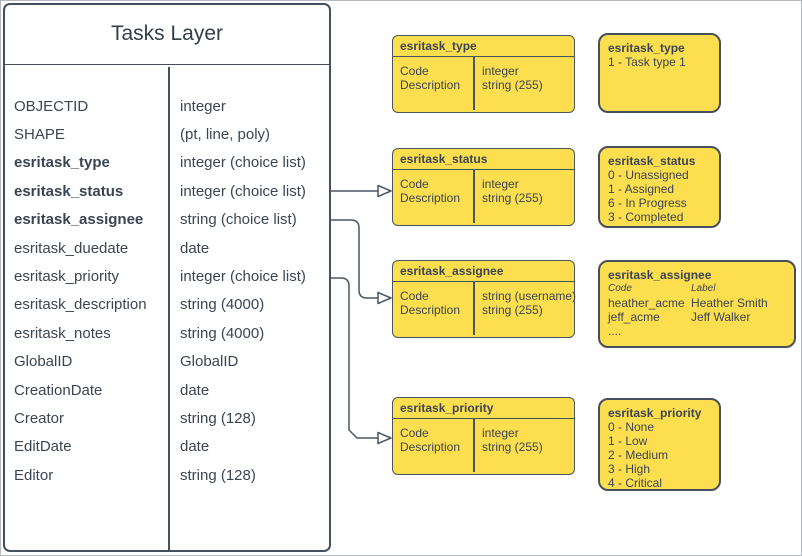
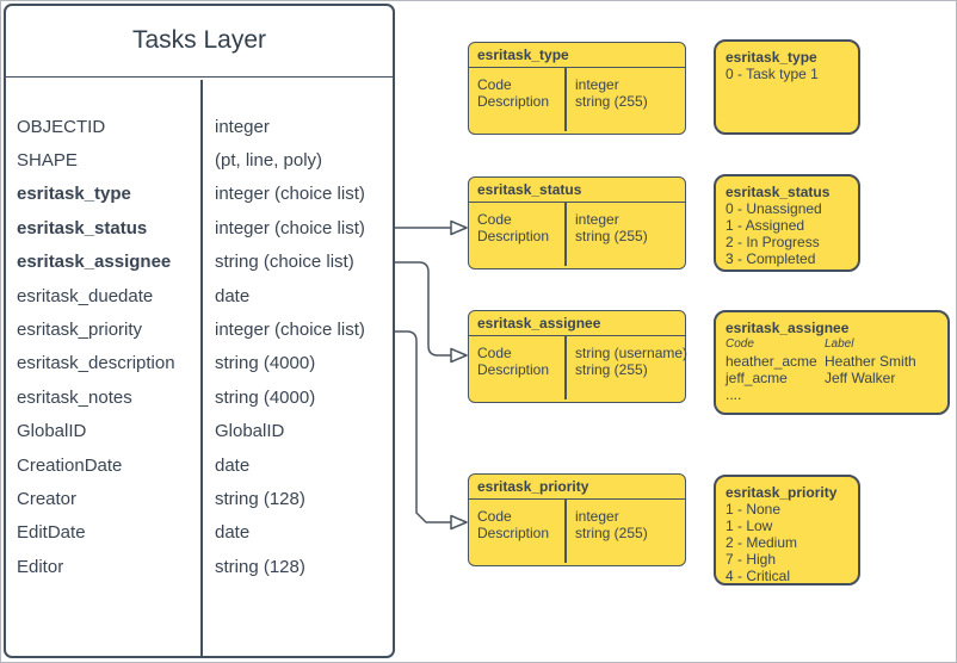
  Tasks Layer
  OBJECTID
  integer
  SHAPE
  (pt, line, poly)
  esritask_type
  integer (choice list)
  esritask_status
  integer (choice list)
  esritask_assignee
  string (choice list)
  esritask_duedate
  date
  esritask_priority
  integer (choice list)
  esritask_description
  string (4000)
  esritask_notes
  string (4000)
  GlobalID
  GlobalID
  CreationDate
  date
  Creator
  string (128)
  EditDate
  date
  Editor
  string (128)
  esritask_type
  Code
  Description
  integer
  string (255)
  esritask_status
  Code
  Description
  integer
  string (255)
  esritask_assignee
  Code
  Description
  string (username)
  string (255)
  esritask_priority
  Code
  Description
  integer
  string (255)
  esritask_type
- 1 - Task type 1
+ 0 - Task type 1
  esritask_status
  0 - Unassigned
  1 - Assigned
- 6 - In Progress
+ 2 - In Progress
  3 - Completed
  esritask_assignee
  Code
  Label
  heather_acme
  Heather Smith
  jeff_acme
  Jeff Walker
  ....
  esritask_priority
- 0 - None
+ 1 - None
  1 - Low
  2 - Medium
- 3 - High
+ 7 - High
  4 - Critical
